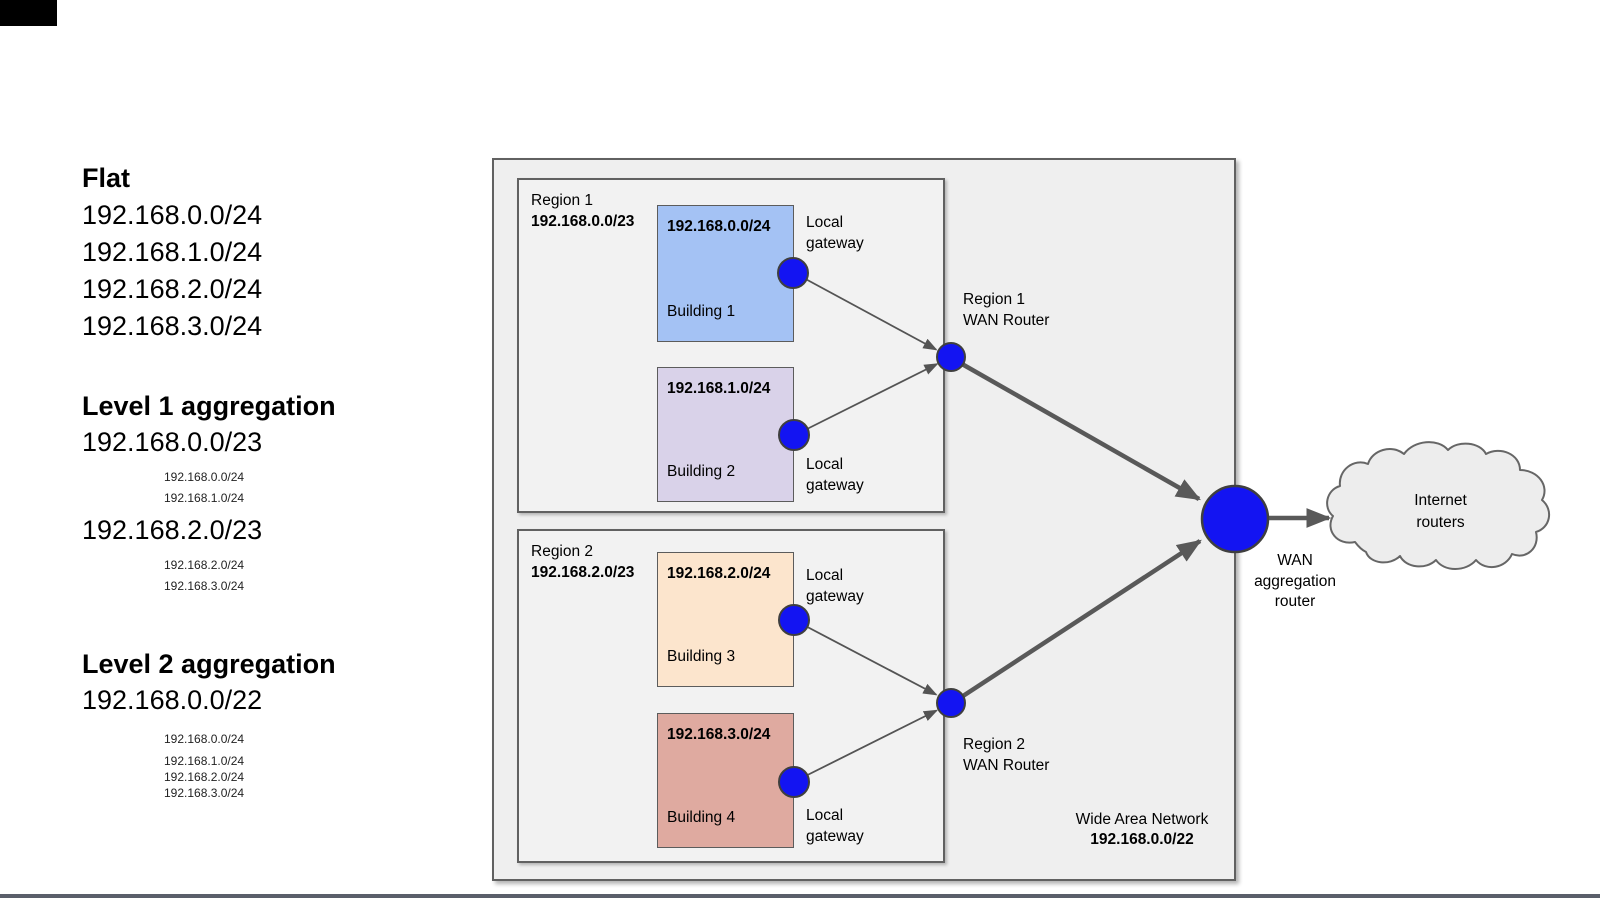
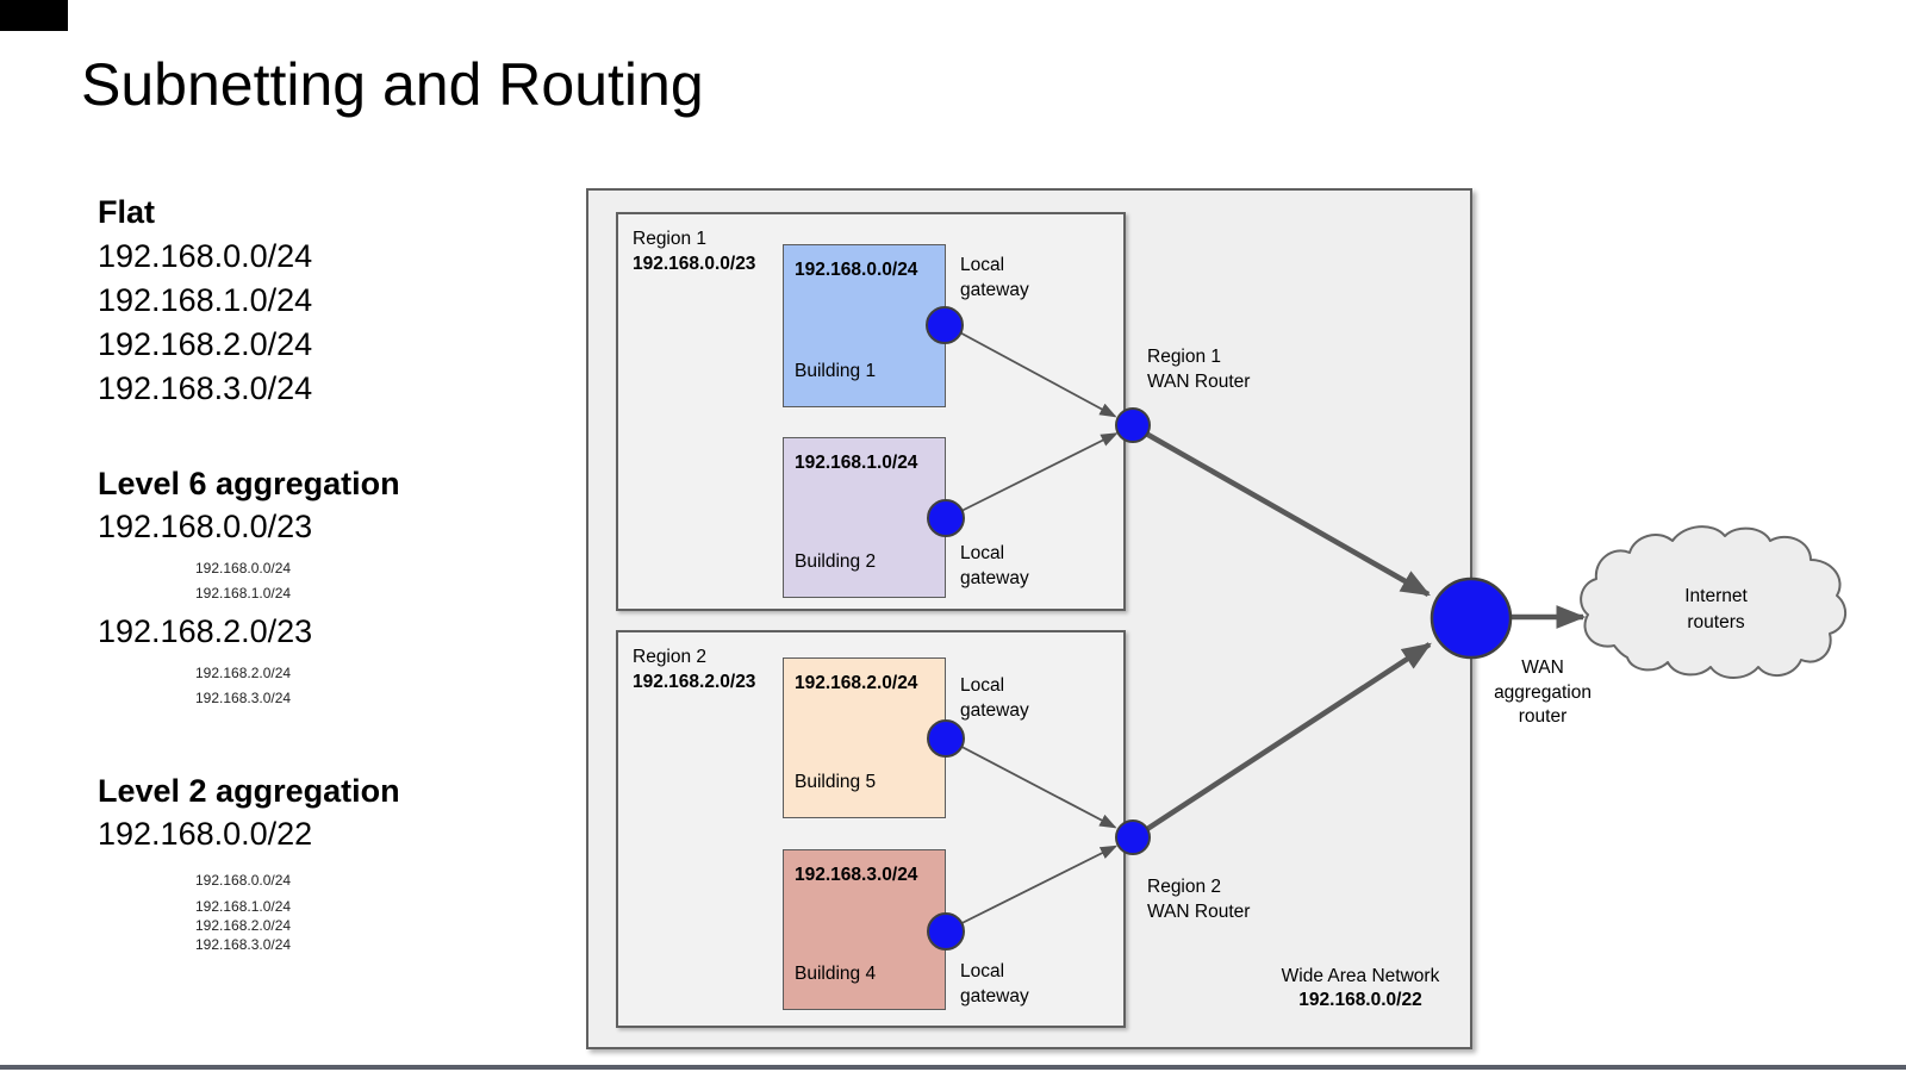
+ Subnetting and Routing
  Flat
  192.168.0.0/24
  192.168.1.0/24
  192.168.2.0/24
  192.168.3.0/24
- Level 1 aggregation
+ Level 6 aggregation
  192.168.0.0/23
  192.168.0.0/24
  192.168.1.0/24
  192.168.2.0/23
  192.168.2.0/24
  192.168.3.0/24
  Level 2 aggregation
  192.168.0.0/22
  192.168.0.0/24
  192.168.1.0/24
  192.168.2.0/24
  192.168.3.0/24
  Region 1
  192.168.0.0/23
  Region 2
  192.168.2.0/23
  192.168.0.0/24
  Building 1
  192.168.1.0/24
  Building 2
  192.168.2.0/24
- Building 3
+ Building 5
  192.168.3.0/24
  Building 4
  Local gateway
  Local gateway
  Local gateway
  Local gateway
  Region 1
  WAN Router
  Region 2
  WAN Router
  WAN aggregation router
  Wide Area Network
  192.168.0.0/22
  Internet routers
